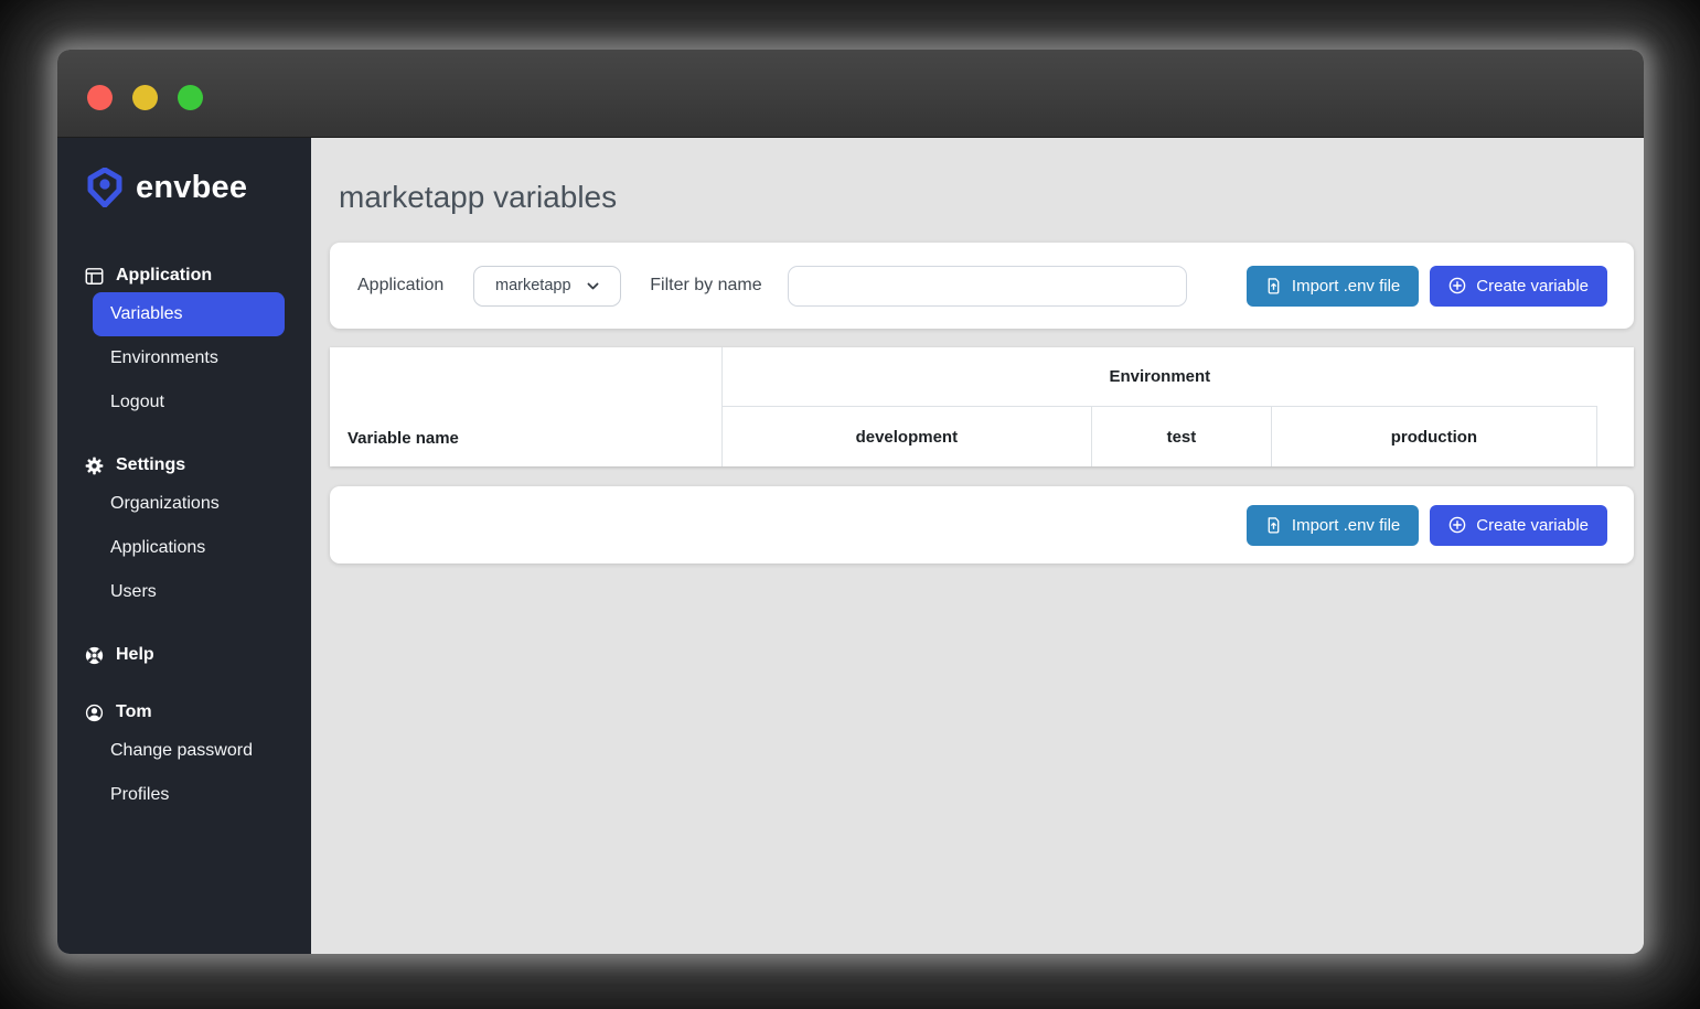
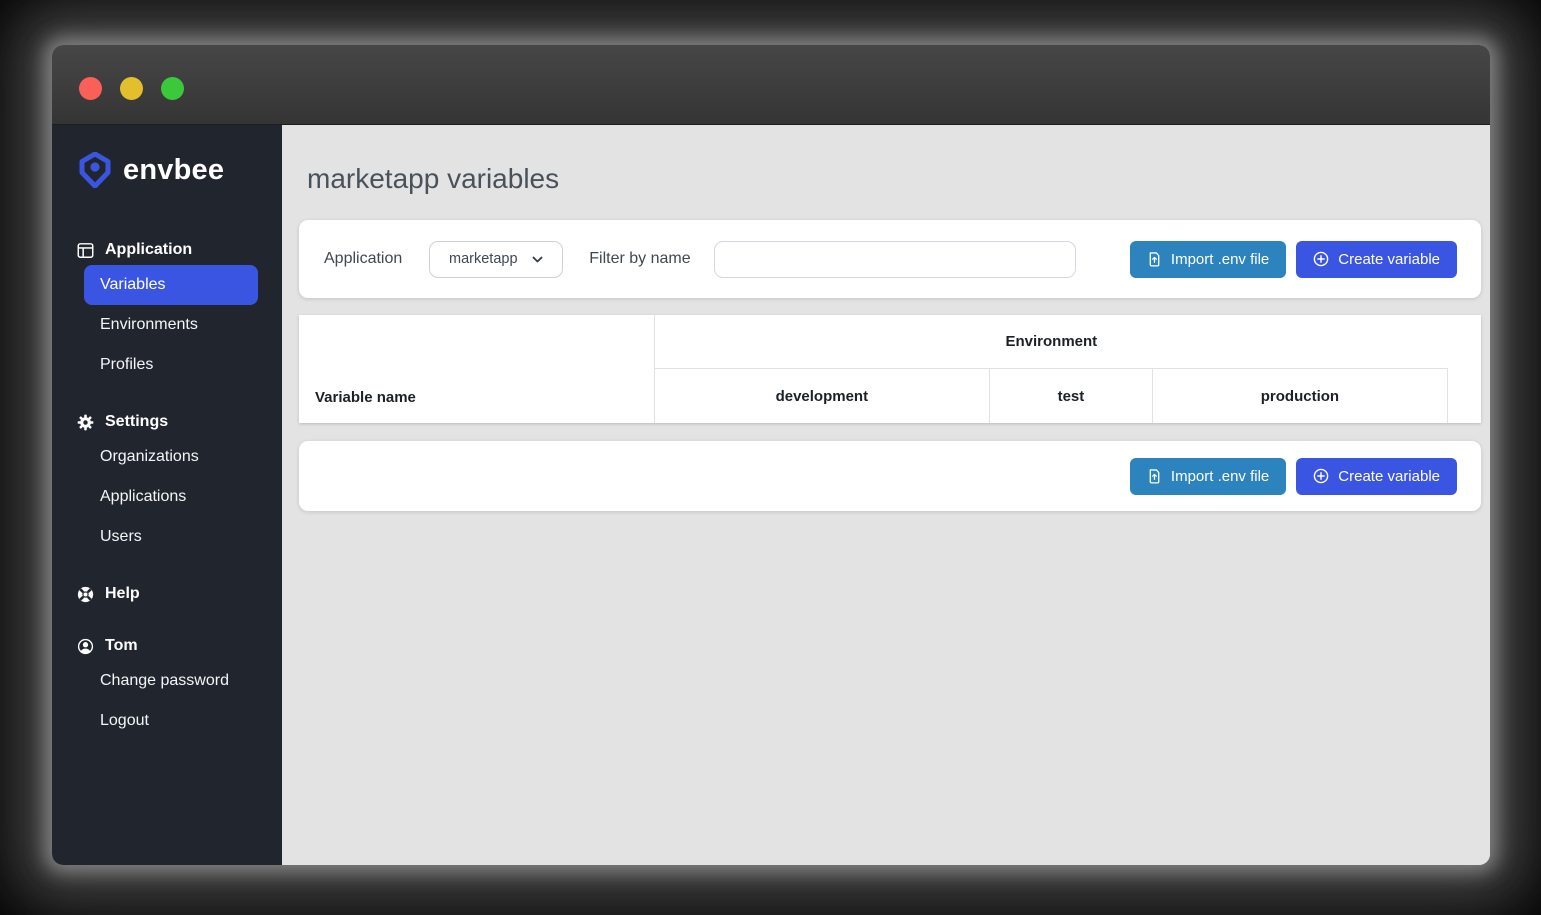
  envbee
  Application
  Variables
  Environments
- Logout
+ Profiles
  Settings
  Organizations
  Applications
  Users
  Help
  Tom
  Change password
- Profiles
+ Logout
  marketapp variables
  Application
  marketapp
  Filter by name
  Import .env file
  Create variable
  Variable name
  Environment
  development
  test
  production
  Import .env file
  Create variable
